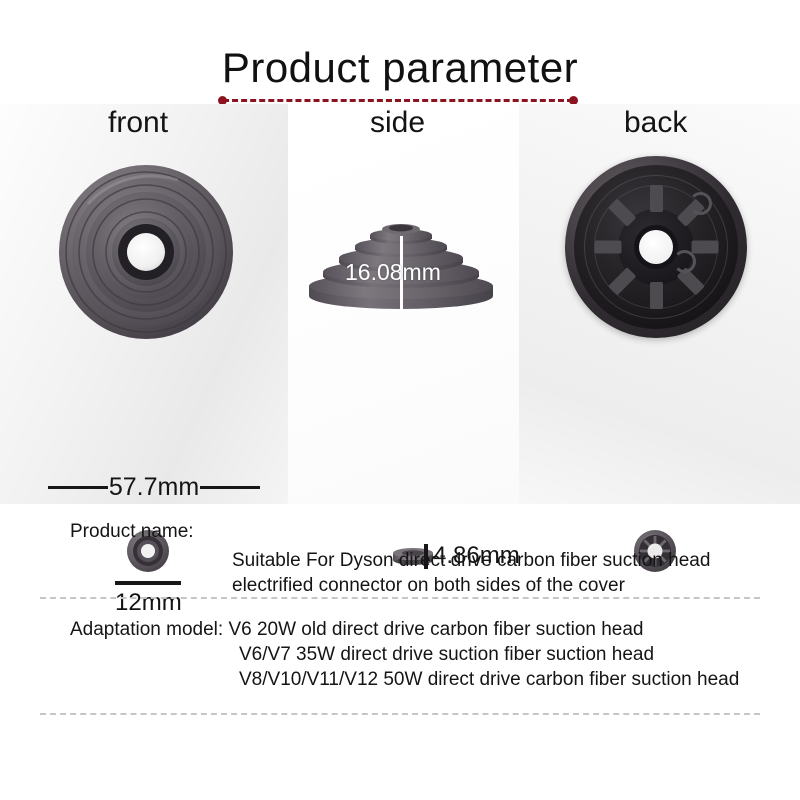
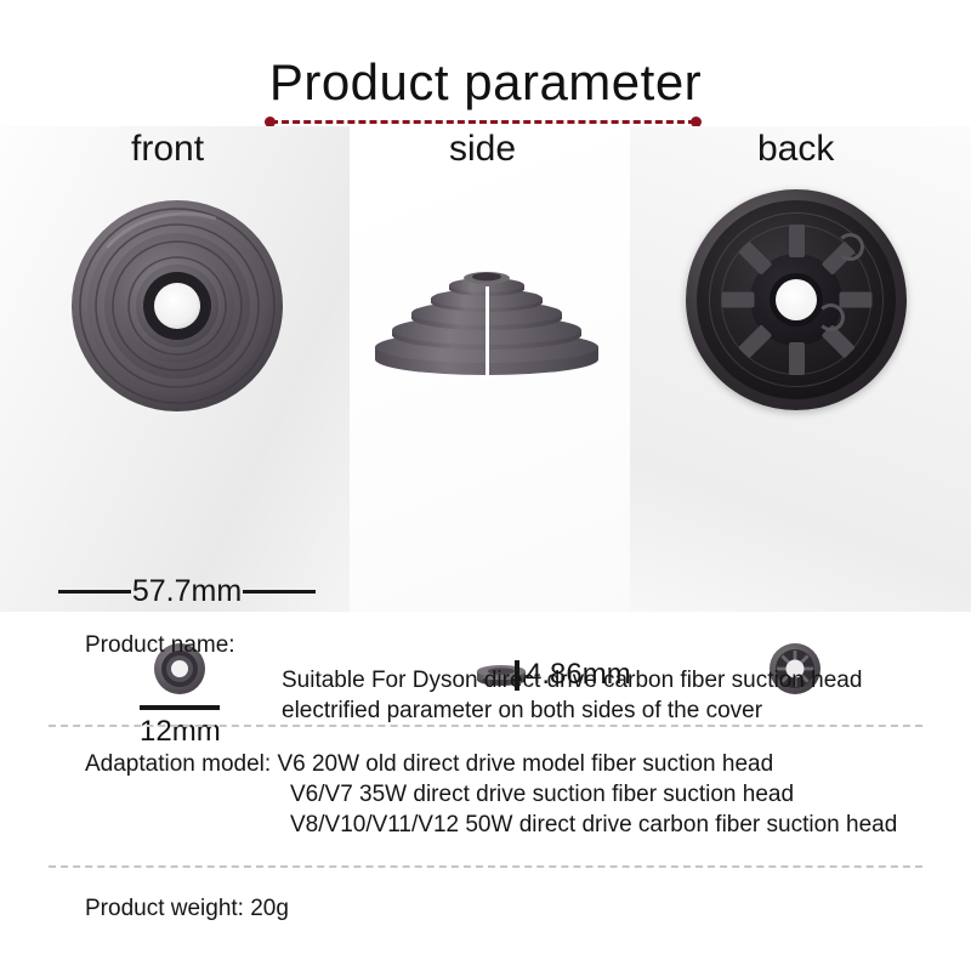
  Product parameter
  front
  side
  back
  57.7mm
- 16.08mm
  12mm
  4.86mm
  Product name:
  Suitable For Dyson direct drive carbon fiber suction head
- electrified connector on both sides of the cover
+ electrified parameter on both sides of the cover
- Adaptation model: V6 20W old direct drive carbon fiber suction head
+ Adaptation model: V6 20W old direct drive model fiber suction head
  V6/V7 35W direct drive suction fiber suction head
  V8/V10/V11/V12 50W direct drive carbon fiber suction head
+ Product weight: 20g
